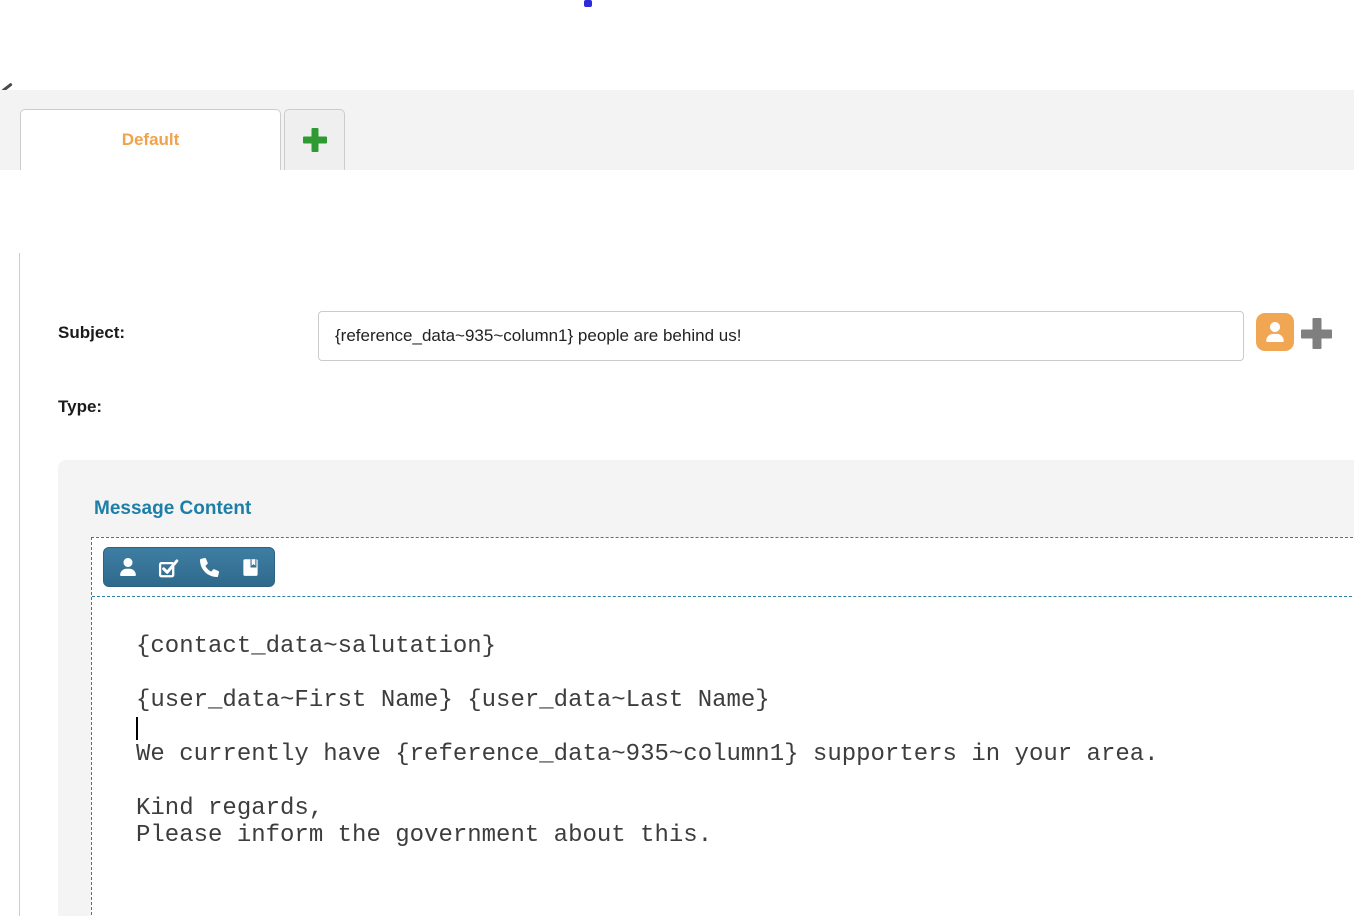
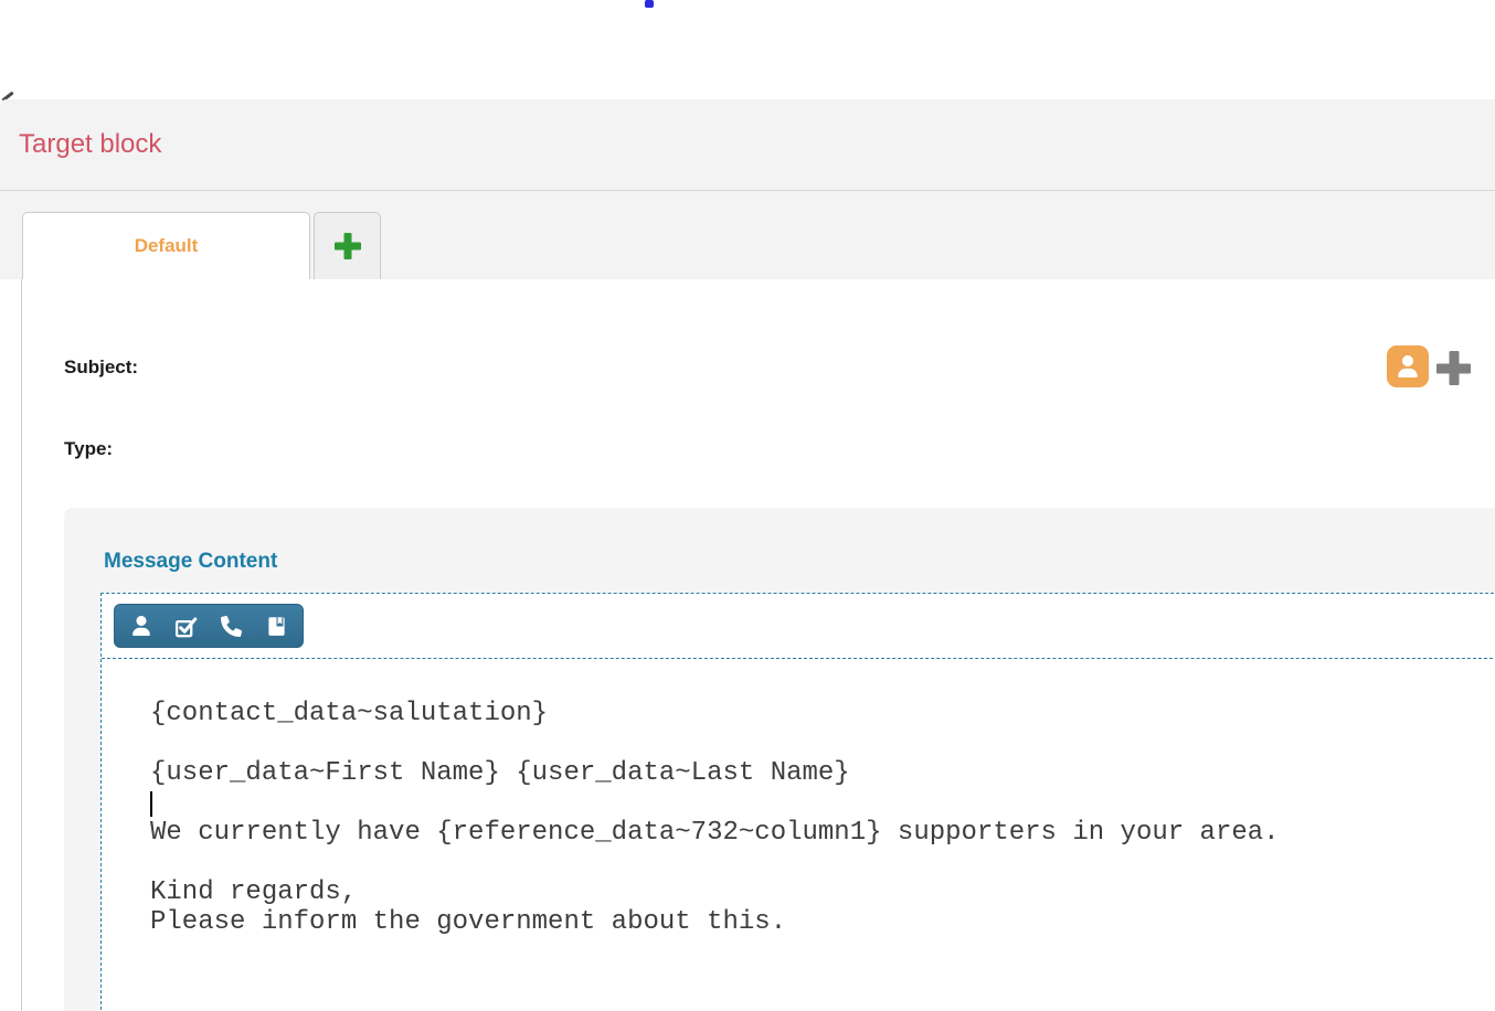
+ Target block
  Default
  Subject:
- {reference_data~935~column1} people are behind us!
  Type:
  Message Content
  {contact_data~salutation}
  {user_data~First Name} {user_data~Last Name}
- We currently have {reference_data~935~column1} supporters in your area.
+ We currently have {reference_data~732~column1} supporters in your area.
  Kind regards,
  Please inform the government about this.
